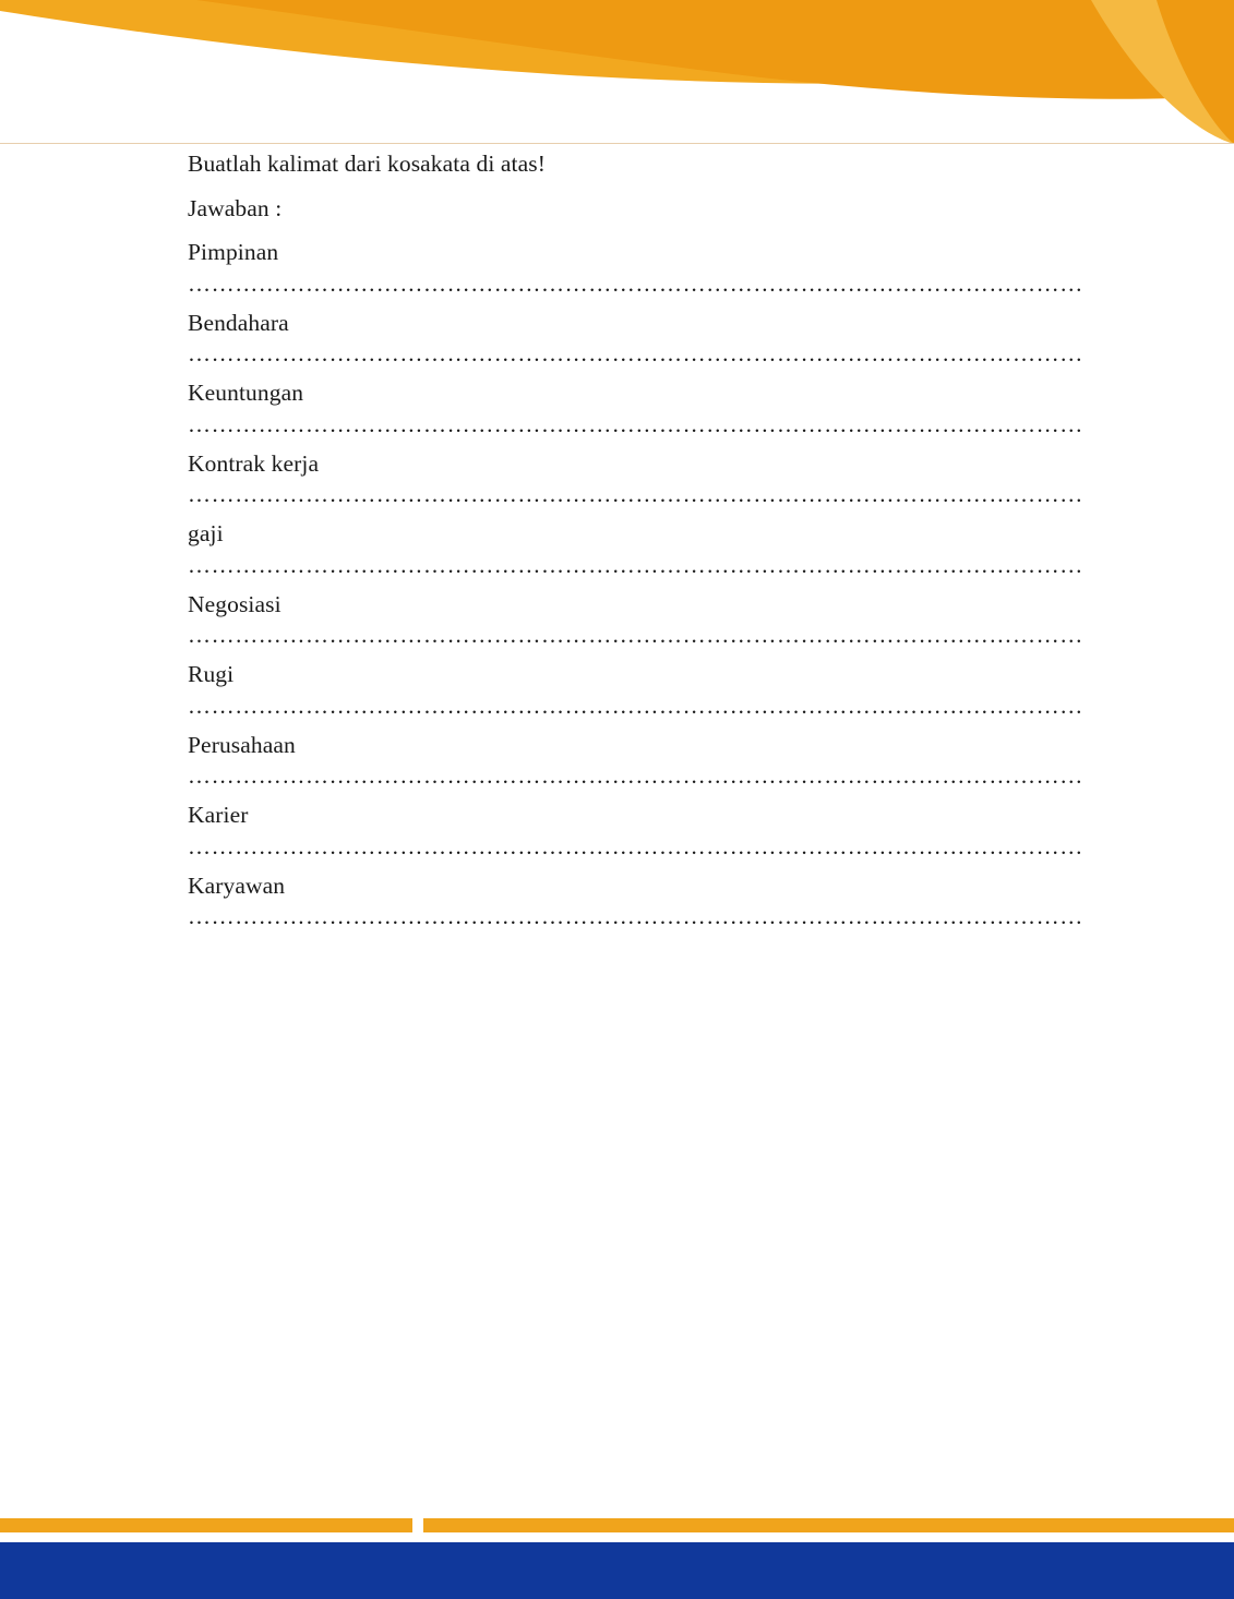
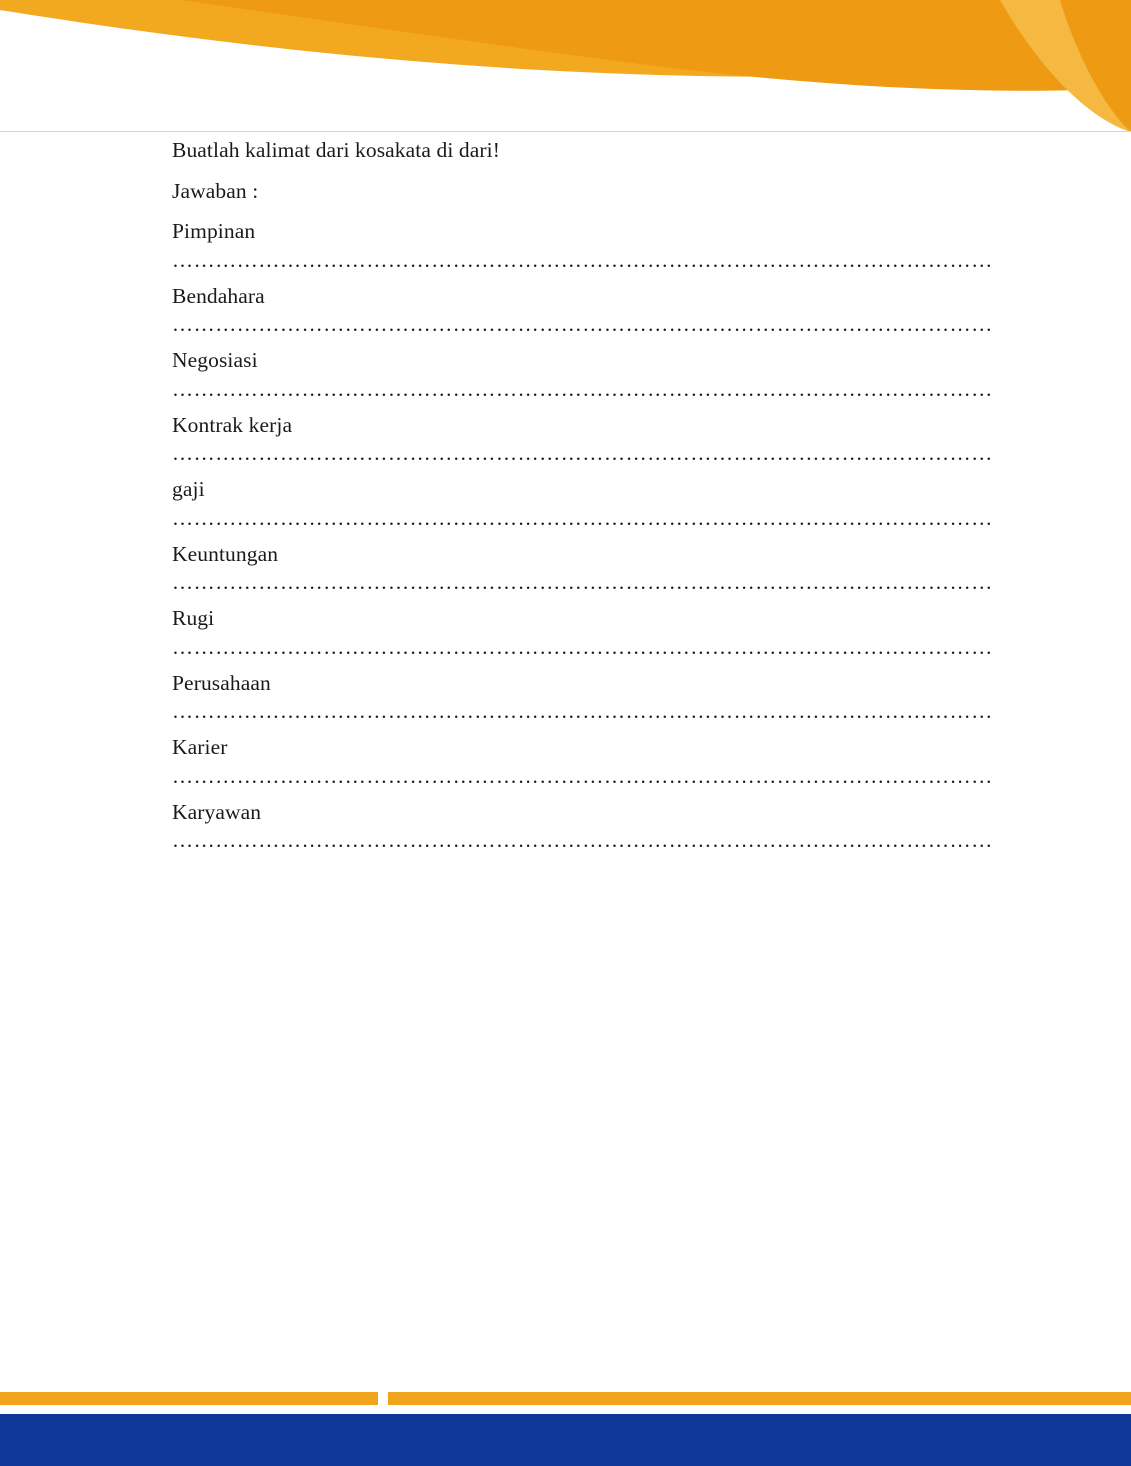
- Buatlah kalimat dari kosakata di atas!
+ Buatlah kalimat dari kosakata di dari!
  Jawaban :
  Pimpinan
  ……………………………………………………………………………………………………
  Bendahara
  ……………………………………………………………………………………………………
- Keuntungan
+ Negosiasi
  ……………………………………………………………………………………………………
  Kontrak kerja
  ……………………………………………………………………………………………………
  gaji
  ……………………………………………………………………………………………………
- Negosiasi
+ Keuntungan
  ……………………………………………………………………………………………………
  Rugi
  ……………………………………………………………………………………………………
  Perusahaan
  ……………………………………………………………………………………………………
  Karier
  ……………………………………………………………………………………………………
  Karyawan
  ……………………………………………………………………………………………………
